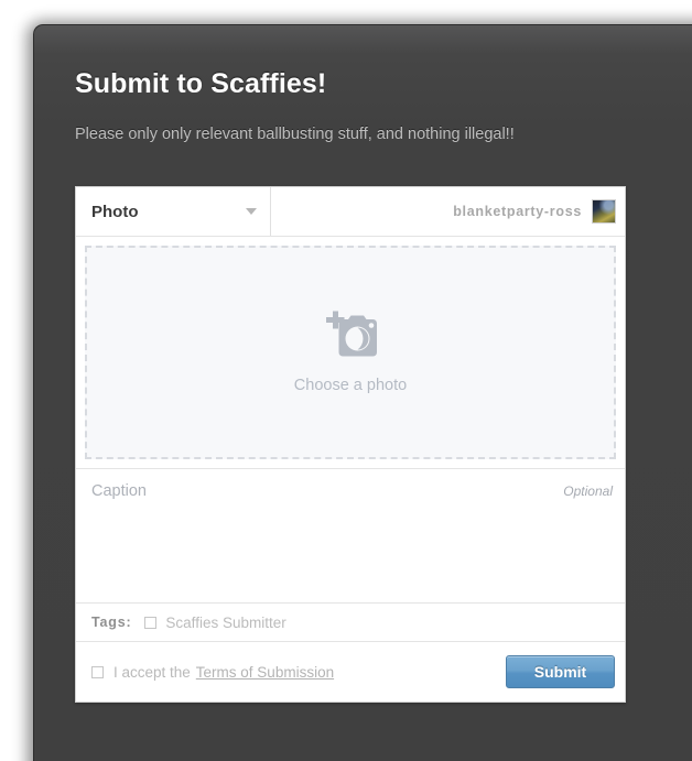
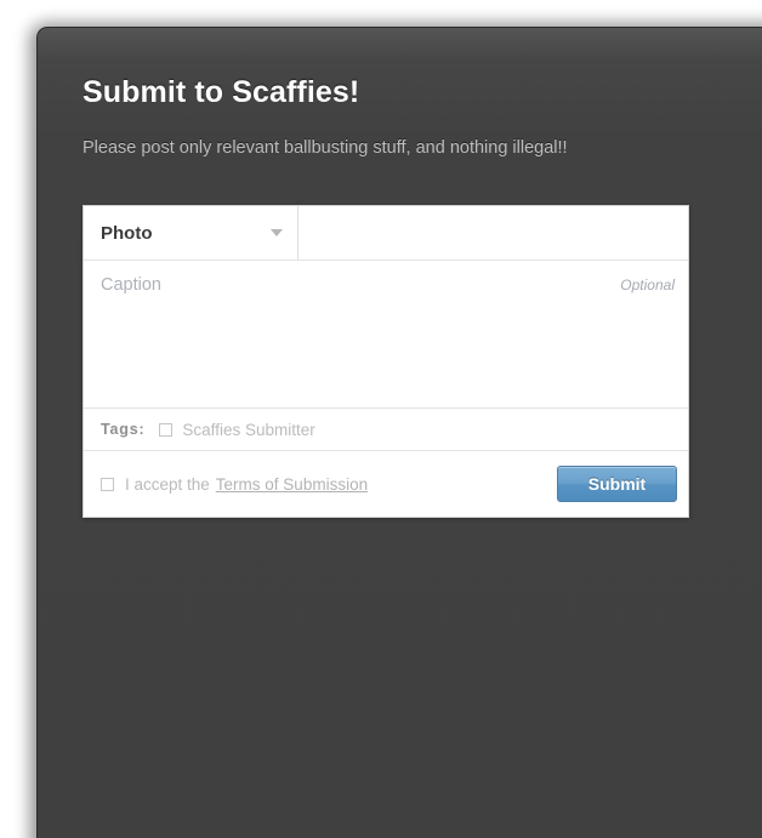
  Submit to Scaffies!
- Please only only relevant ballbusting stuff, and nothing illegal!!
+ Please post only relevant ballbusting stuff, and nothing illegal!!
  Photo
- blanketparty-ross
- Choose a photo
  Caption
  Optional
  Tags:
  Scaffies Submitter
  I accept the
  Terms of Submission
  Submit
